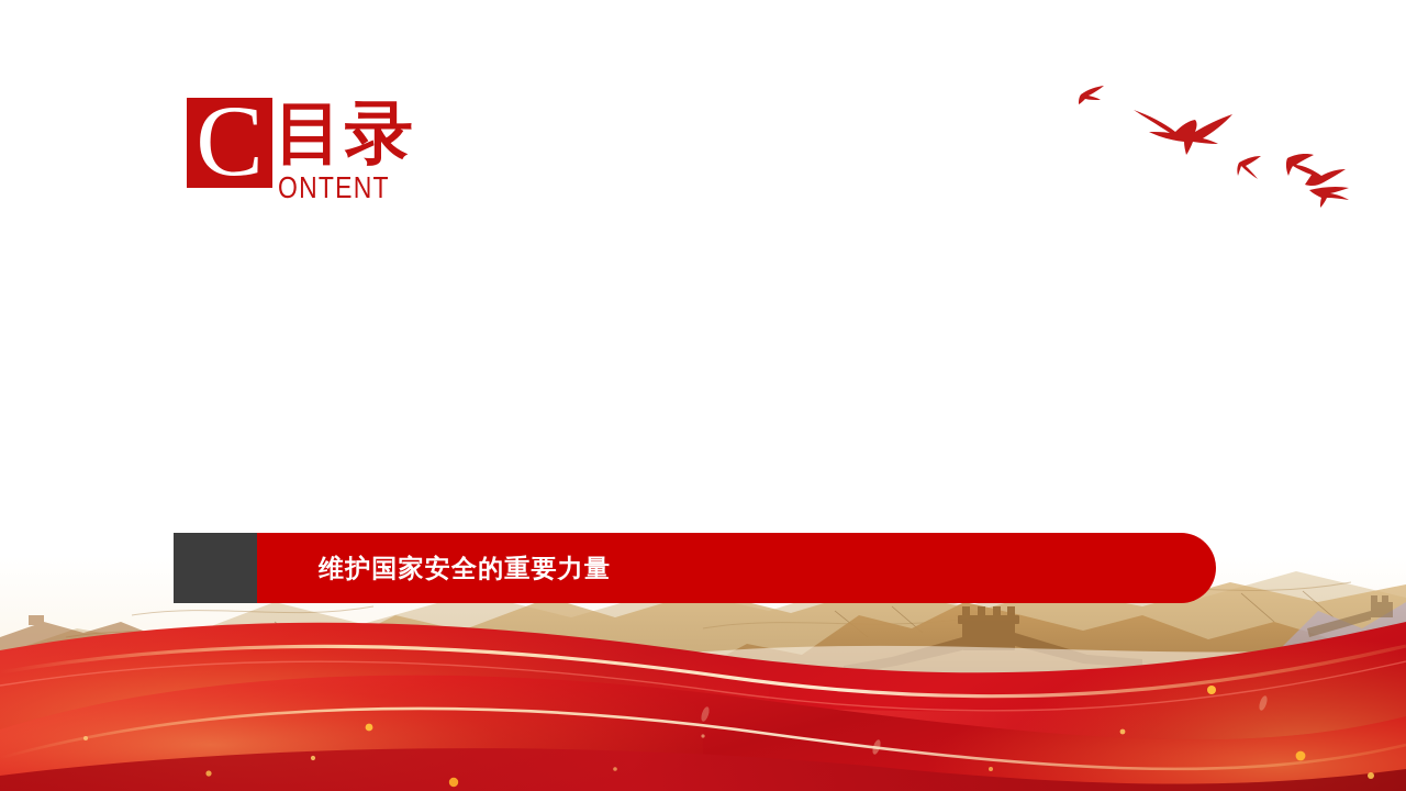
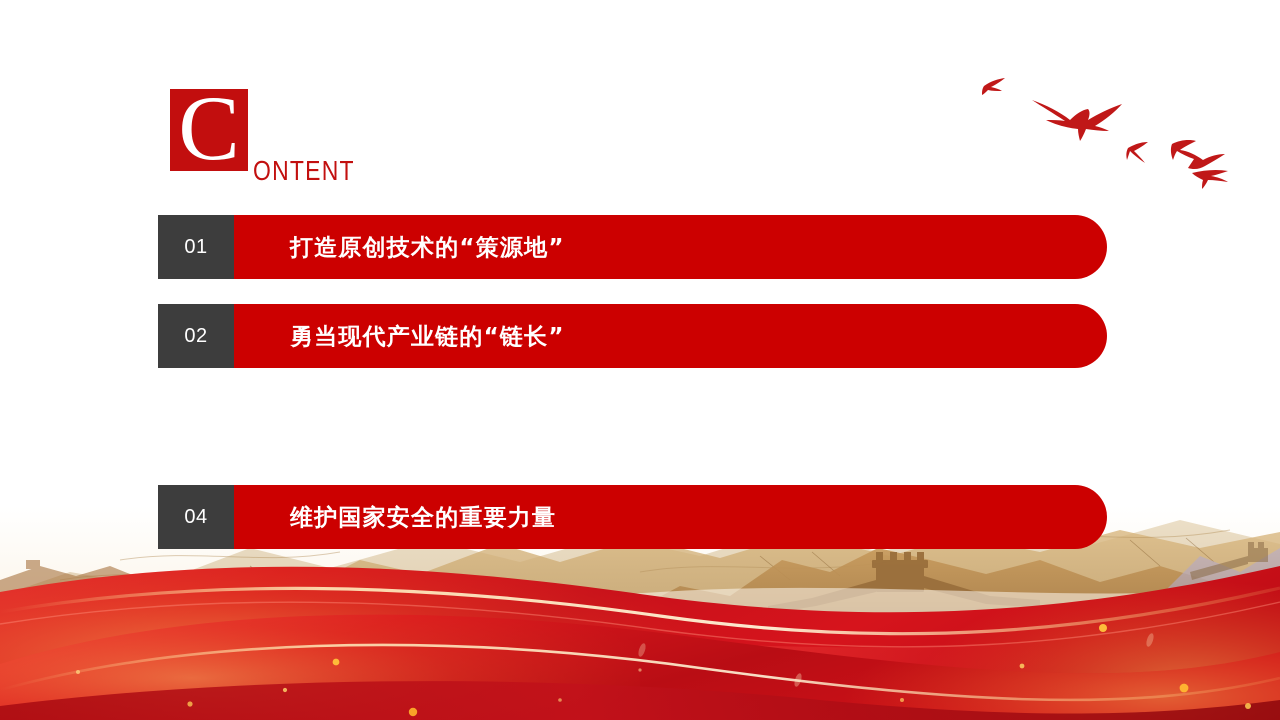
  C
- 目录
  ONTENT
+ 01
+ 打造原创技术的“策源地”
+ 02
+ 勇当现代产业链的“链长”
+ 04
  维护国家安全的重要力量
